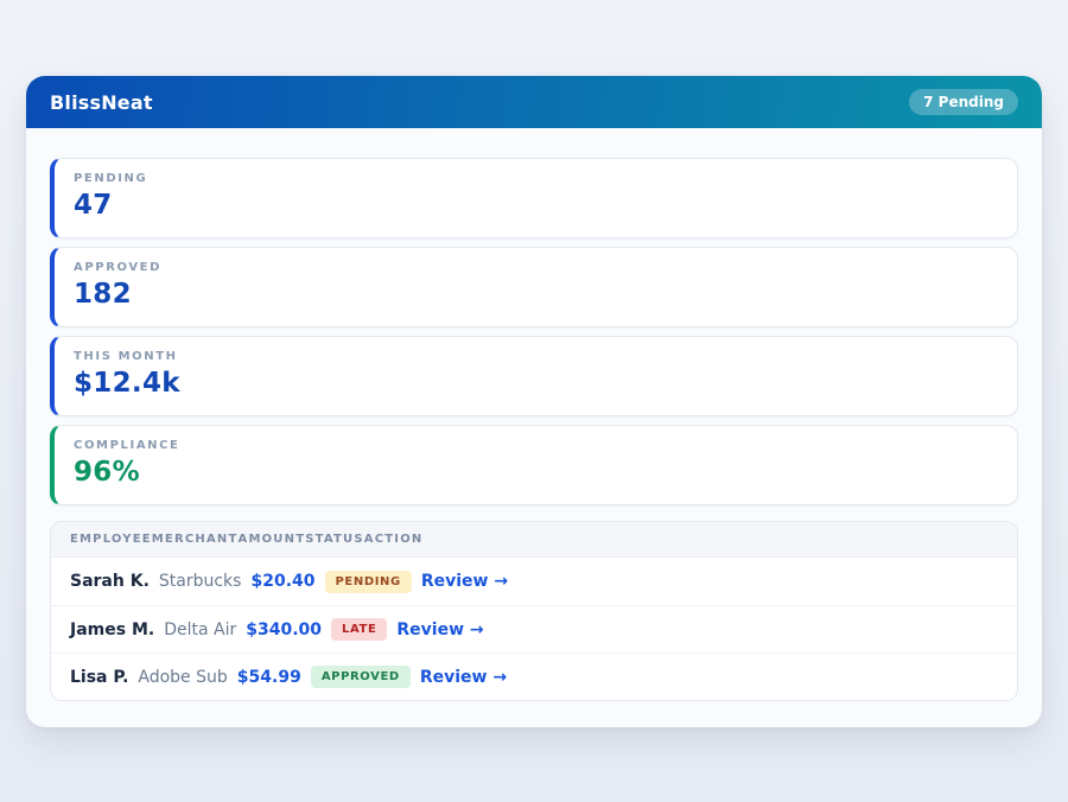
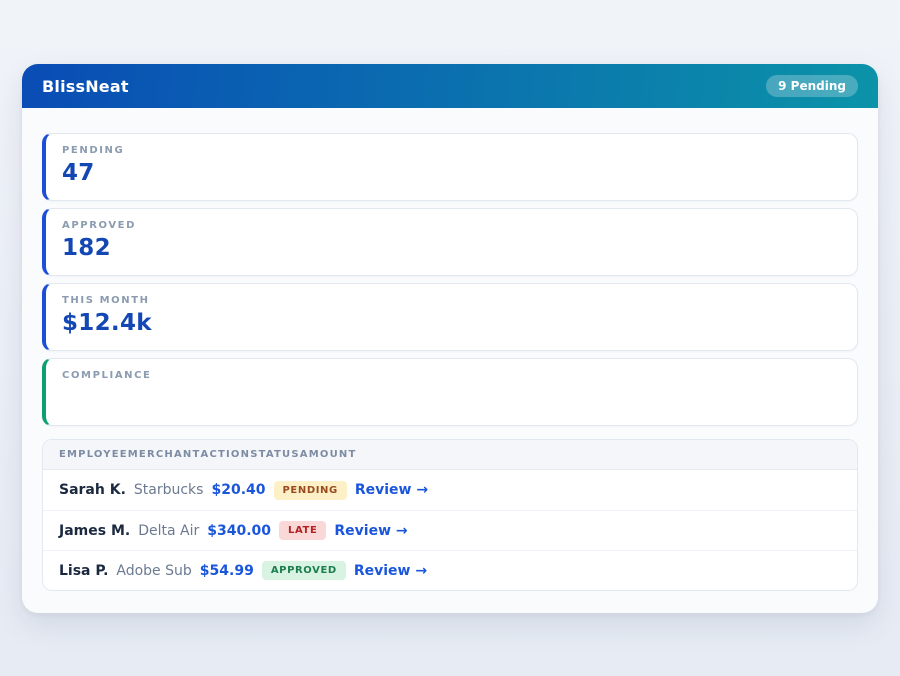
  BlissNeat
- 7 Pending
+ 9 Pending
  PENDING
  47
  APPROVED
  182
  THIS MONTH
  $12.4k
  COMPLIANCE
- 96%
  EMPLOYEE
  MERCHANT
- AMOUNT
+ ACTION
  STATUS
- ACTION
+ AMOUNT
  Sarah K.
  Starbucks
  $20.40
  PENDING
  Review →
  James M.
  Delta Air
  $340.00
  LATE
  Review →
  Lisa P.
  Adobe Sub
  $54.99
  APPROVED
  Review →
